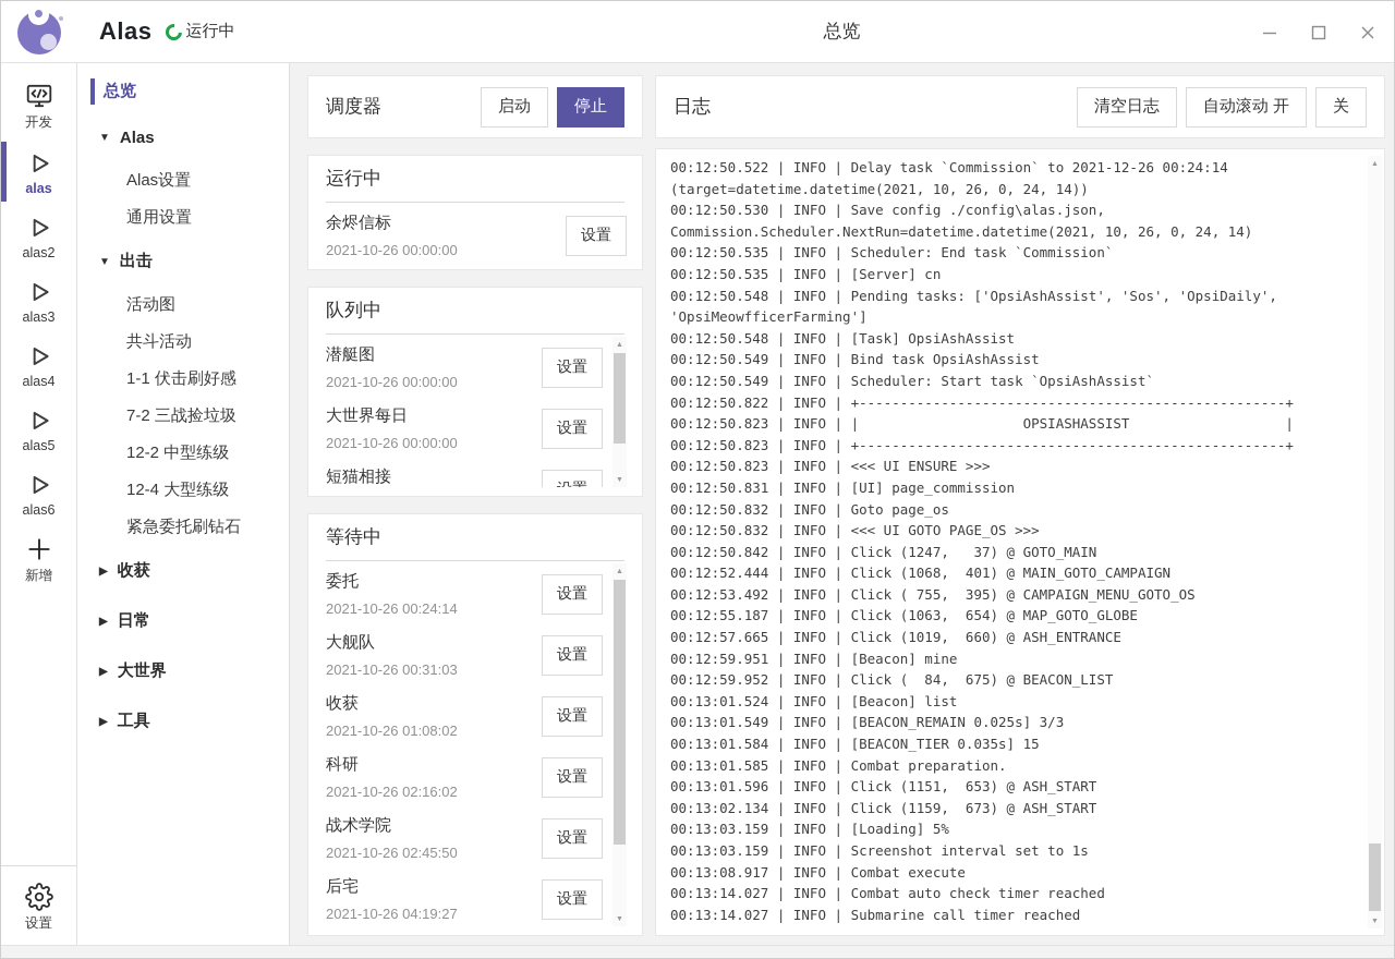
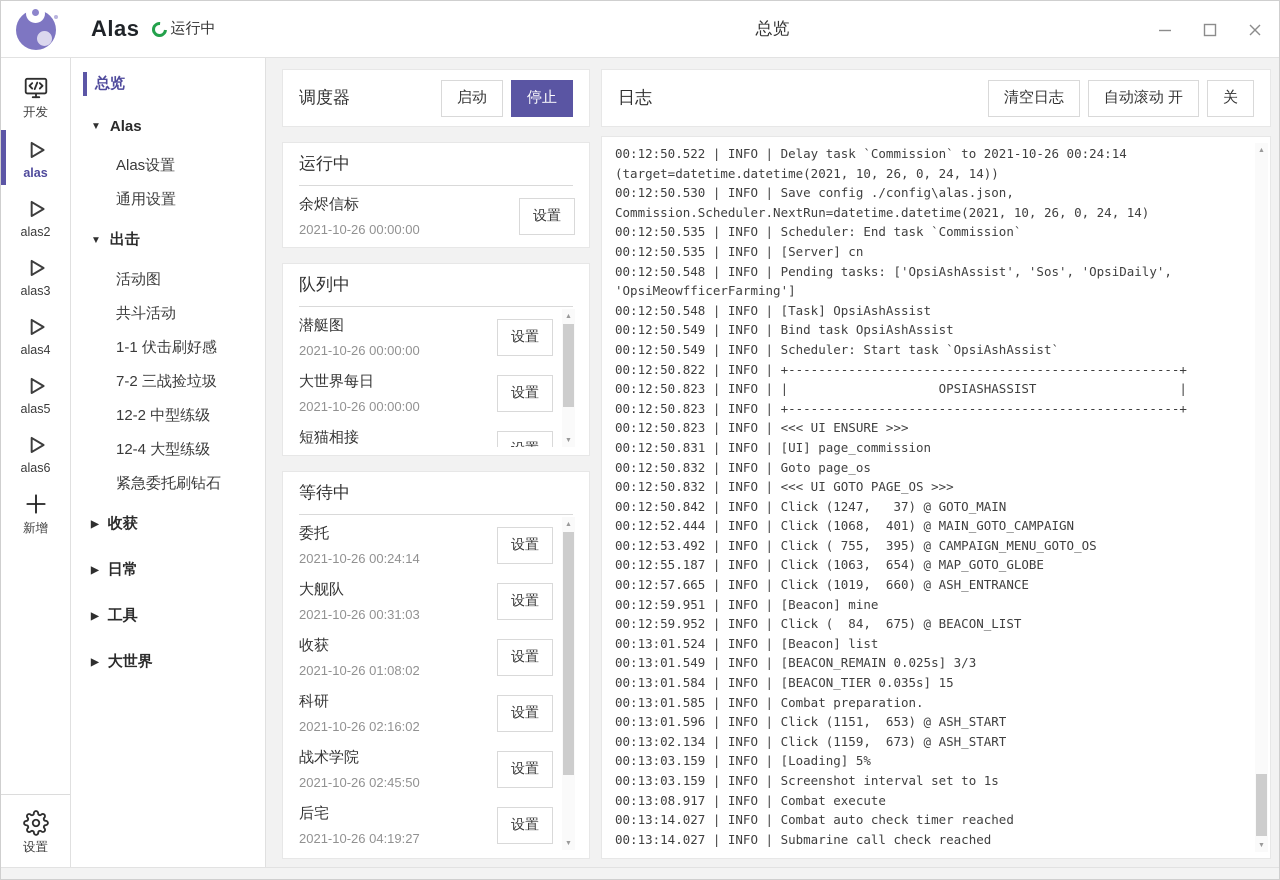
  Alas
  运行中
  总览
  开发
  alas
  alas2
  alas3
  alas4
  alas5
  alas6
  新增
  设置
  总览
  ▼
  Alas
  Alas设置
  通用设置
  ▼
  出击
  活动图
  共斗活动
  1-1 伏击刷好感
  7-2 三战捡垃圾
  12-2 中型练级
  12-4 大型练级
  紧急委托刷钻石
  ▶
  收获
  ▶
  日常
  ▶
- 大世界
+ 工具
  ▶
- 工具
+ 大世界
  调度器
  启动
  停止
  运行中
  余烬信标
  2021-10-26 00:00:00
  设置
  队列中
  潜艇图
  2021-10-26 00:00:00
  设置
  大世界每日
  2021-10-26 00:00:00
  设置
  短猫相接
  等待中
  委托
  2021-10-26 00:24:14
  设置
  大舰队
  2021-10-26 00:31:03
  设置
  收获
  2021-10-26 01:08:02
  设置
  科研
  2021-10-26 02:16:02
  设置
  战术学院
  2021-10-26 02:45:50
  设置
  后宅
  2021-10-26 04:19:27
  设置
  日志
  清空日志
  自动滚动 开
  关
- 00:12:50.522 | INFO | Delay task `Commission` to 2021-12-26 00:24:14 (target=datetime.datetime(2021, 10, 26, 0, 24, 14))
+ 00:12:50.522 | INFO | Delay task `Commission` to 2021-10-26 00:24:14 (target=datetime.datetime(2021, 10, 26, 0, 24, 14))
  00:12:50.530 | INFO | Save config ./config\alas.json, Commission.Scheduler.NextRun=datetime.datetime(2021, 10, 26, 0, 24, 14)
  00:12:50.535 | INFO | Scheduler: End task `Commission`
  00:12:50.535 | INFO | [Server] cn
  00:12:50.548 | INFO | Pending tasks: ['OpsiAshAssist', 'Sos', 'OpsiDaily', 'OpsiMeowfficerFarming']
  00:12:50.548 | INFO | [Task] OpsiAshAssist
  00:12:50.549 | INFO | Bind task OpsiAshAssist
  00:12:50.549 | INFO | Scheduler: Start task `OpsiAshAssist`
  00:12:50.822 | INFO | +----------------------------------------------------+
  00:12:50.823 | INFO | | OPSIASHASSIST |
  00:12:50.823 | INFO | +----------------------------------------------------+
  00:12:50.823 | INFO | <<< UI ENSURE >>>
  00:12:50.831 | INFO | [UI] page_commission
  00:12:50.832 | INFO | Goto page_os
  00:12:50.832 | INFO | <<< UI GOTO PAGE_OS >>>
  00:12:50.842 | INFO | Click (1247, 37) @ GOTO_MAIN
  00:12:52.444 | INFO | Click (1068, 401) @ MAIN_GOTO_CAMPAIGN
  00:12:53.492 | INFO | Click ( 755, 395) @ CAMPAIGN_MENU_GOTO_OS
  00:12:55.187 | INFO | Click (1063, 654) @ MAP_GOTO_GLOBE
  00:12:57.665 | INFO | Click (1019, 660) @ ASH_ENTRANCE
  00:12:59.951 | INFO | [Beacon] mine
  00:12:59.952 | INFO | Click ( 84, 675) @ BEACON_LIST
  00:13:01.524 | INFO | [Beacon] list
  00:13:01.549 | INFO | [BEACON_REMAIN 0.025s] 3/3
  00:13:01.584 | INFO | [BEACON_TIER 0.035s] 15
  00:13:01.585 | INFO | Combat preparation.
  00:13:01.596 | INFO | Click (1151, 653) @ ASH_START
  00:13:02.134 | INFO | Click (1159, 673) @ ASH_START
  00:13:03.159 | INFO | [Loading] 5%
  00:13:03.159 | INFO | Screenshot interval set to 1s
  00:13:08.917 | INFO | Combat execute
  00:13:14.027 | INFO | Combat auto check timer reached
- 00:13:14.027 | INFO | Submarine call timer reached
+ 00:13:14.027 | INFO | Submarine call check reached
